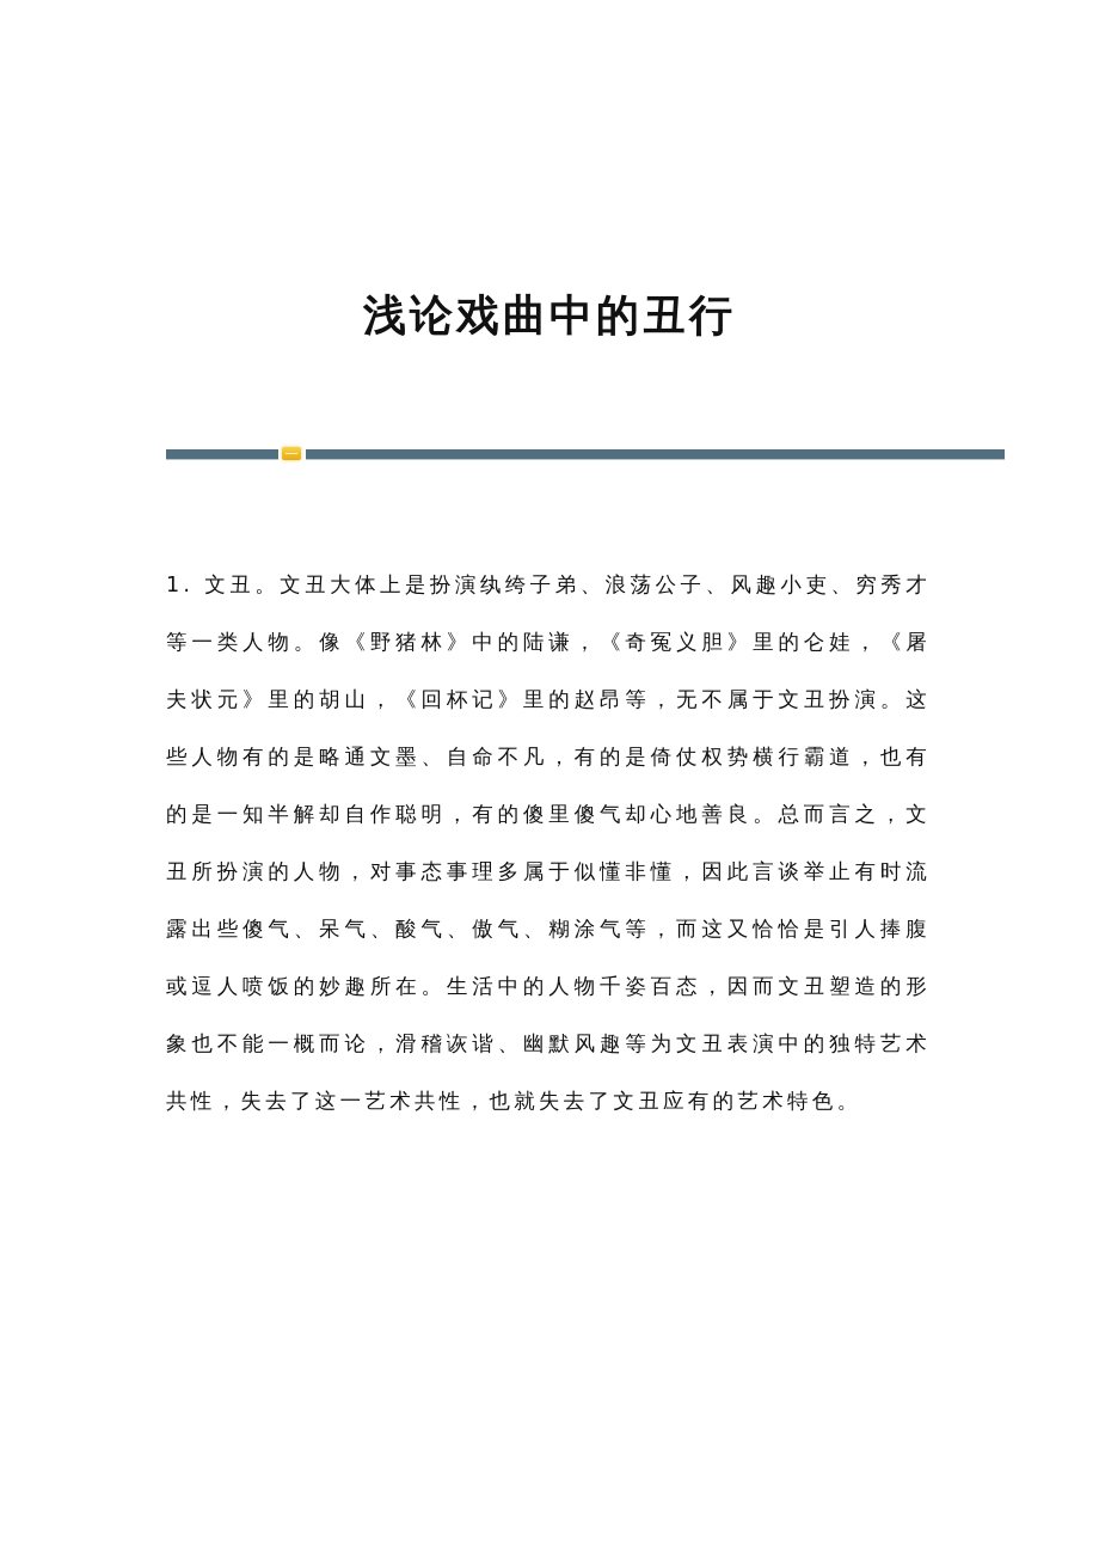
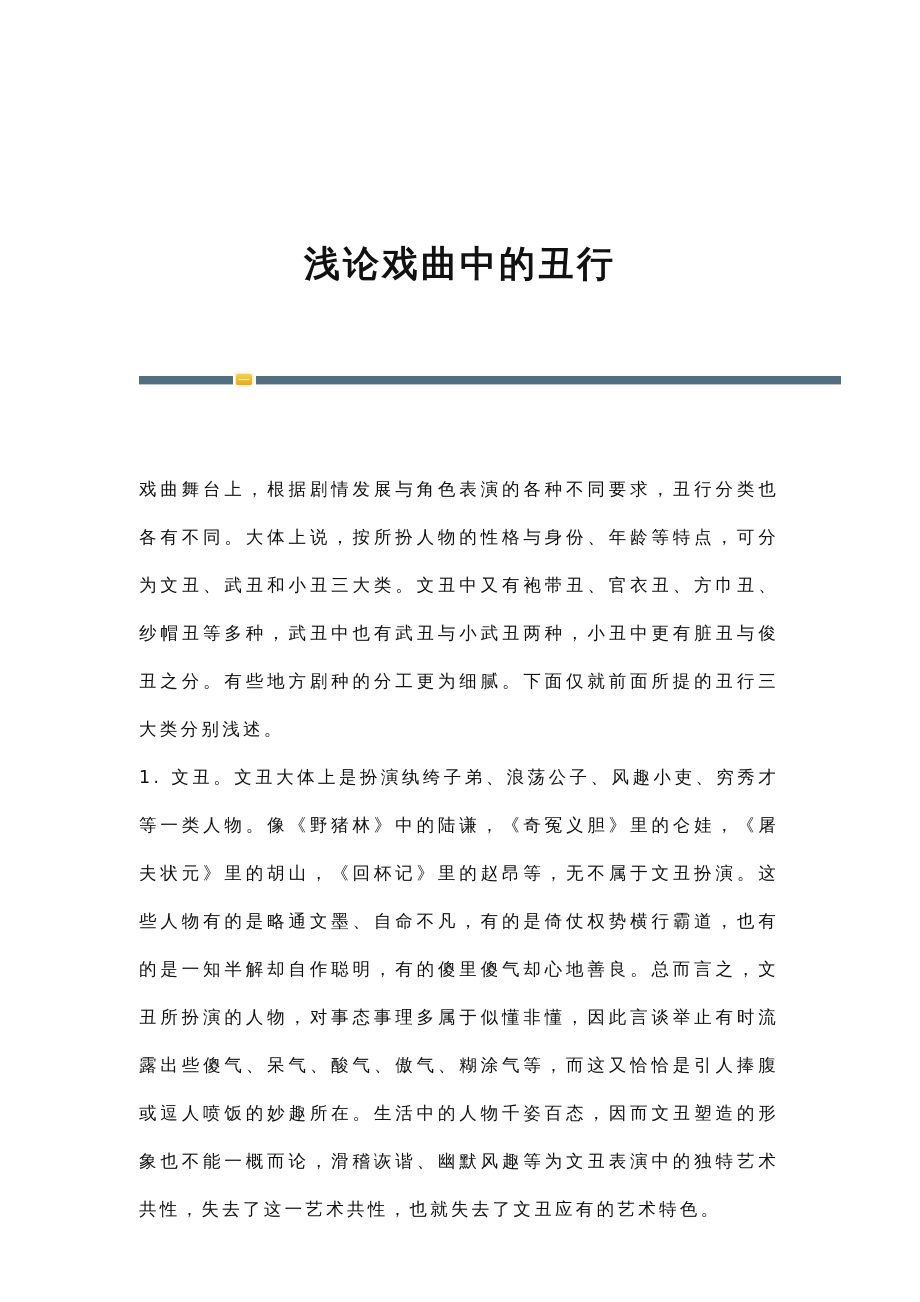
  浅论戏曲中的丑行
+ 戏曲舞台上，根据剧情发展与角色表演的各种不同要求，丑行分类也各有不同。大体上说，按所扮人物的性格与身份、年龄等特点，可分为文丑、武丑和小丑三大类。文丑中又有袍带丑、官衣丑、方巾丑、纱帽丑等多种，武丑中也有武丑与小武丑两种，小丑中更有脏丑与俊丑之分。有些地方剧种的分工更为细腻。下面仅就前面所提的丑行三大类分别浅述。
  1. 文丑。文丑大体上是扮演纨绔子弟、浪荡公子、风趣小吏、穷秀才等一类人物。像《野猪林》中的陆谦，《奇冤义胆》里的仑娃，《屠夫状元》里的胡山，《回杯记》里的赵昂等，无不属于文丑扮演。这些人物有的是略通文墨、自命不凡，有的是倚仗权势横行霸道，也有的是一知半解却自作聪明，有的傻里傻气却心地善良。总而言之，文丑所扮演的人物，对事态事理多属于似懂非懂，因此言谈举止有时流露出些傻气、呆气、酸气、傲气、糊涂气等，而这又恰恰是引人捧腹或逗人喷饭的妙趣所在。生活中的人物千姿百态，因而文丑塑造的形象也不能一概而论，滑稽诙谐、幽默风趣等为文丑表演中的独特艺术共性，失去了这一艺术共性，也就失去了文丑应有的艺术特色。
